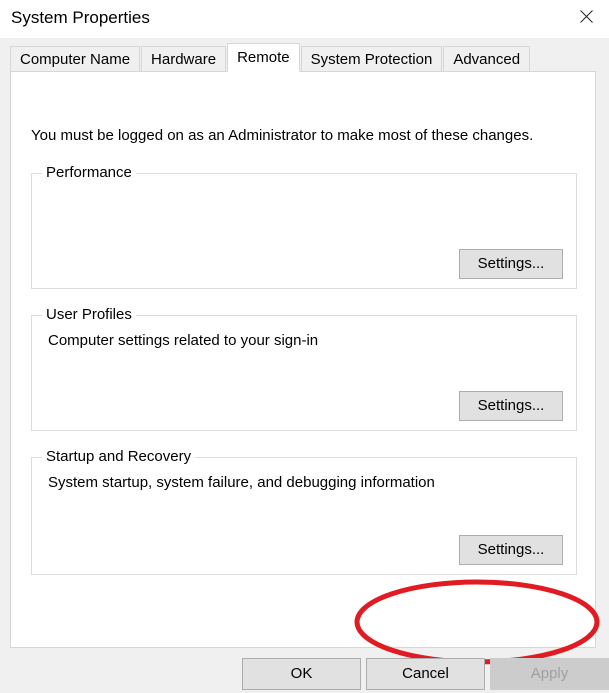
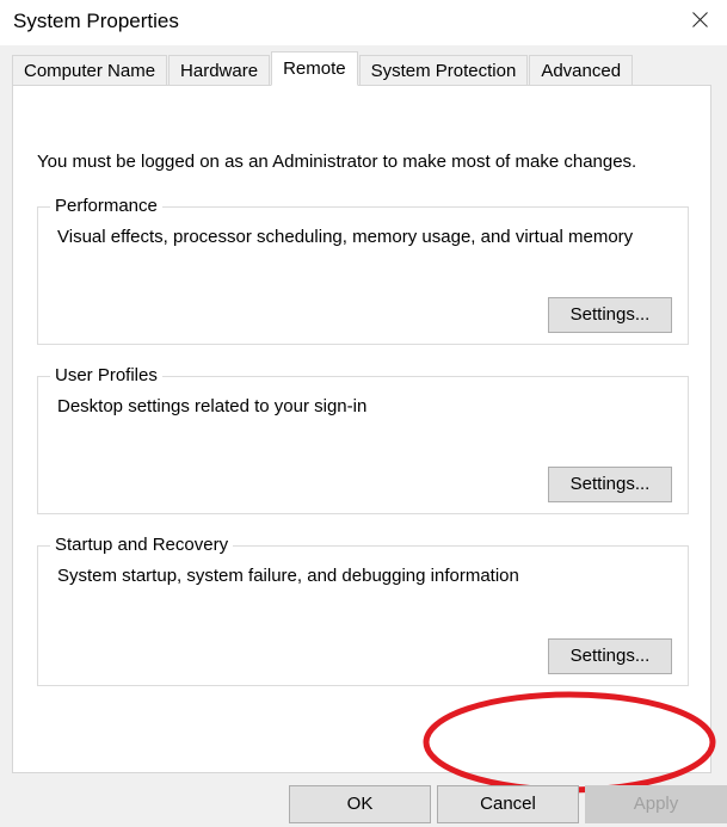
  System Properties
  Computer Name
  Hardware
  Remote
  System Protection
  Advanced
- You must be logged on as an Administrator to make most of these changes.
+ You must be logged on as an Administrator to make most of make changes.
  Performance
+ Visual effects, processor scheduling, memory usage, and virtual memory
  Settings...
  User Profiles
- Computer settings related to your sign-in
+ Desktop settings related to your sign-in
  Settings...
  Startup and Recovery
  System startup, system failure, and debugging information
  Settings...
  OK
  Cancel
  Apply
